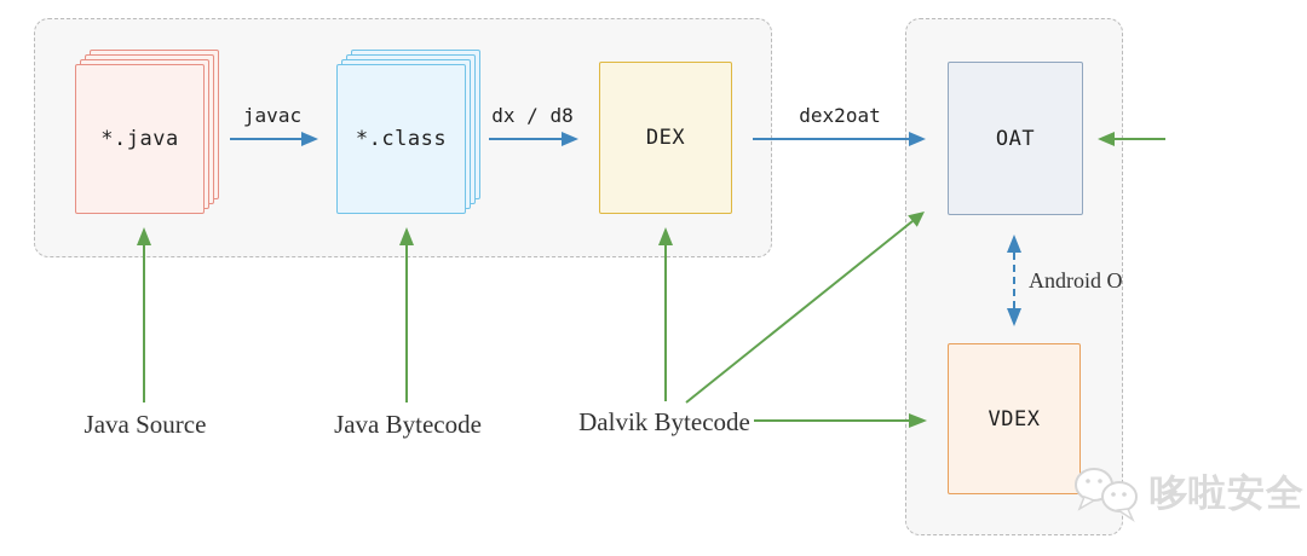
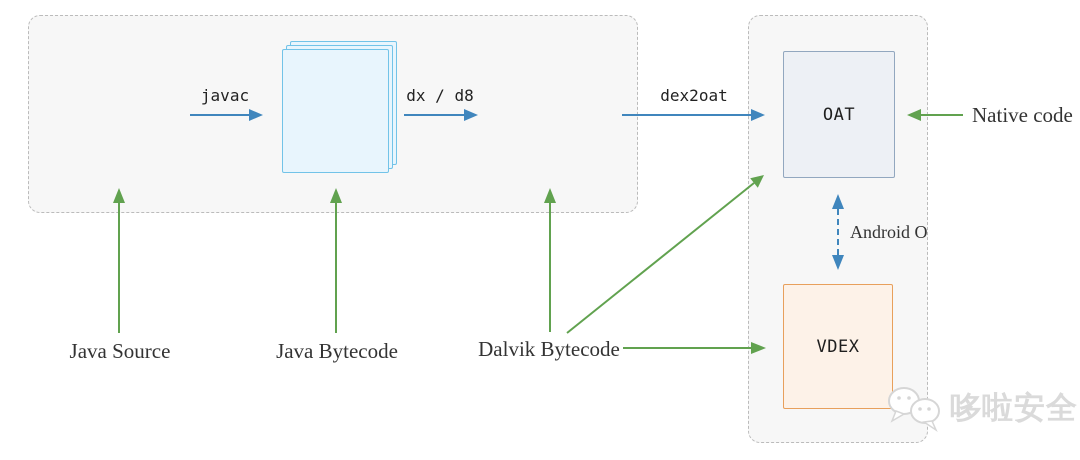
- *.java
- *.class
- DEX
  OAT
  VDEX
  javac
  dx / d8
  dex2oat
  Java Source
  Java Bytecode
  Dalvik Bytecode
+ Native code
  Android O
  哆啦安全
